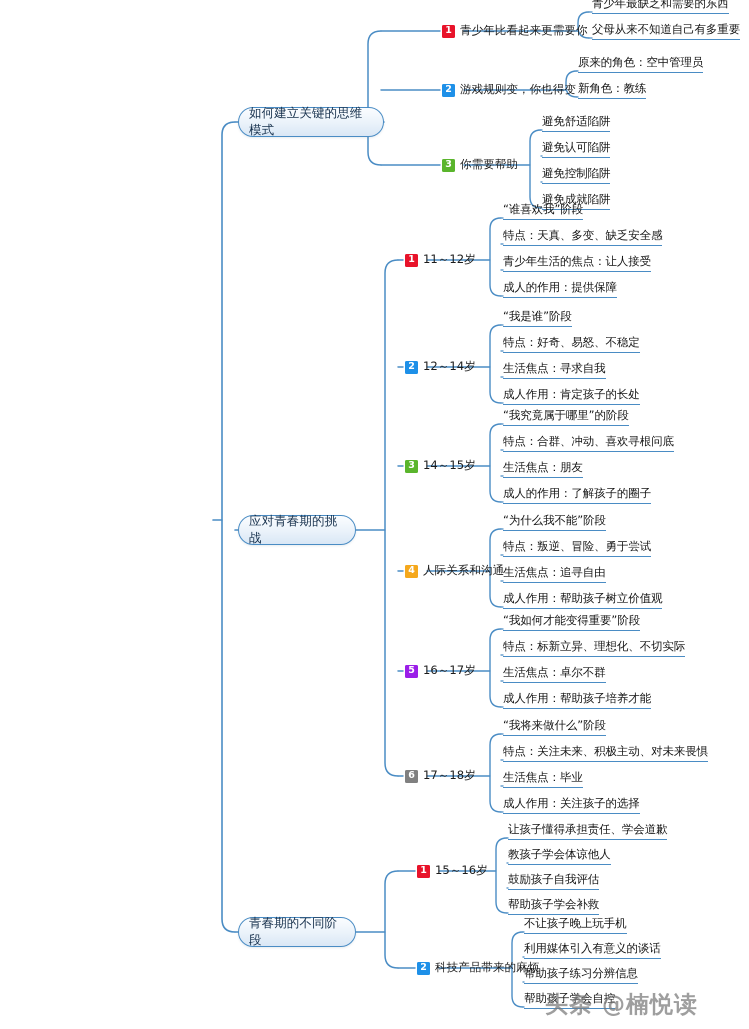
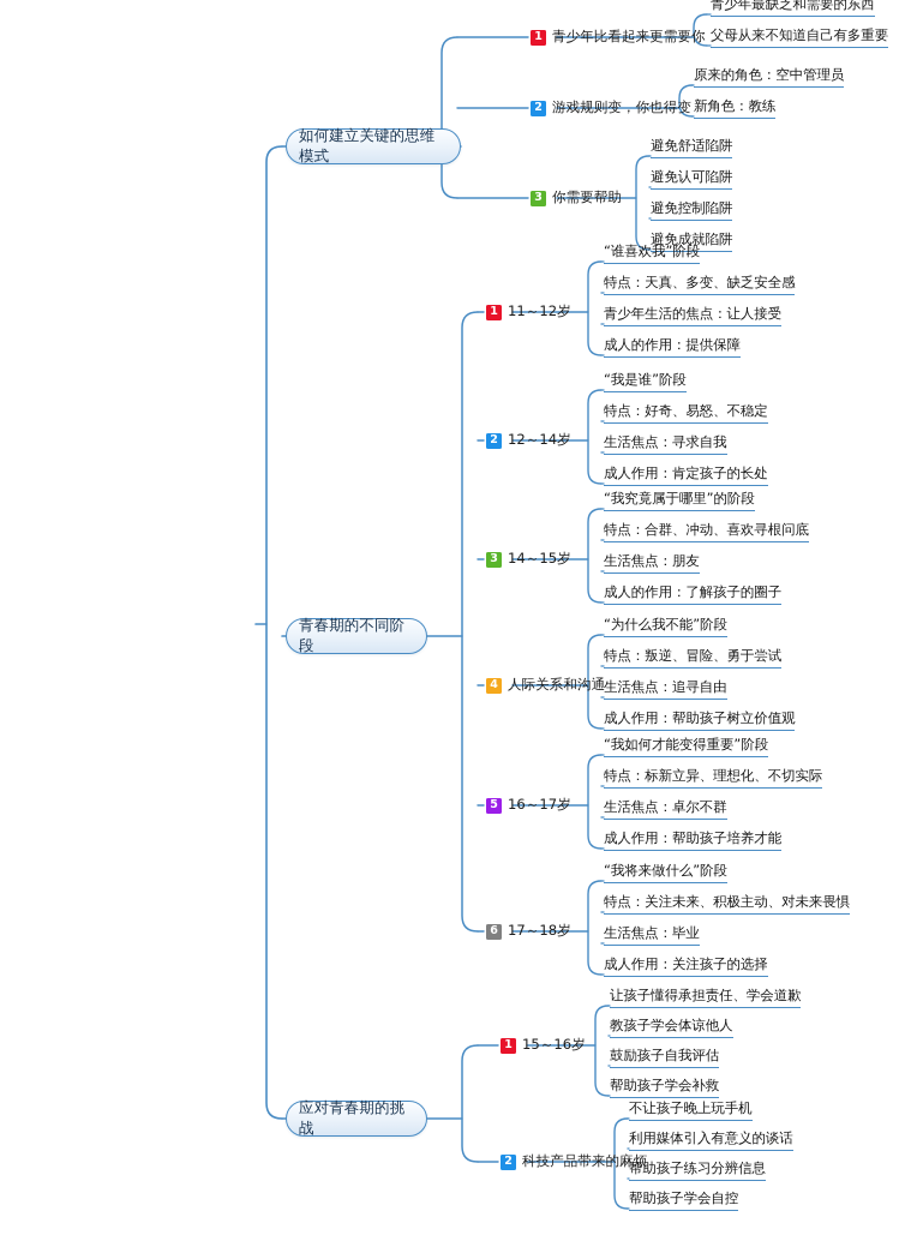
  如何建立关键的思维模式
  1
  青少年比看起来更需要你
  青少年最缺乏和需要的东西
  父母从来不知道自己有多重要
  2
  游戏规则变，你也得变
  原来的角色：空中管理员
  新角色：教练
  3
  你需要帮助
  避免舒适陷阱
  避免认可陷阱
  避免控制陷阱
  避免成就陷阱
- 应对青春期的挑战
+ 青春期的不同阶段
  1
  11～12岁
  “谁喜欢我”阶段
  特点：天真、多变、缺乏安全感
  青少年生活的焦点：让人接受
  成人的作用：提供保障
  2
  12～14岁
  “我是谁”阶段
  特点：好奇、易怒、不稳定
  生活焦点：寻求自我
  成人作用：肯定孩子的长处
  3
  14～15岁
  “我究竟属于哪里”的阶段
  特点：合群、冲动、喜欢寻根问底
  生活焦点：朋友
  成人的作用：了解孩子的圈子
  4
  人际关系和沟通
  “为什么我不能”阶段
  特点：叛逆、冒险、勇于尝试
  生活焦点：追寻自由
  成人作用：帮助孩子树立价值观
  5
  16～17岁
  “我如何才能变得重要”阶段
  特点：标新立异、理想化、不切实际
  生活焦点：卓尔不群
  成人作用：帮助孩子培养才能
  6
  17～18岁
  “我将来做什么”阶段
  特点：关注未来、积极主动、对未来畏惧
  生活焦点：毕业
  成人作用：关注孩子的选择
- 青春期的不同阶段
+ 应对青春期的挑战
  1
  15～16岁
  让孩子懂得承担责任、学会道歉
  教孩子学会体谅他人
  鼓励孩子自我评估
  帮助孩子学会补救
  2
  科技产品带来的麻烦
  不让孩子晚上玩手机
  利用媒体引入有意义的谈话
  帮助孩子练习分辨信息
  帮助孩子学会自控
- 头条 @楠悦读
